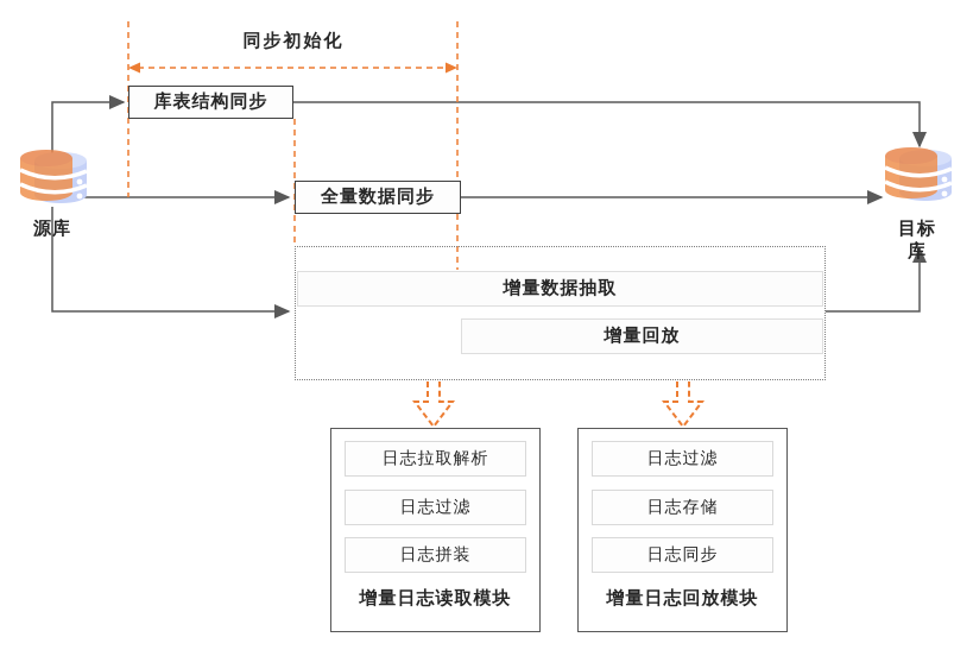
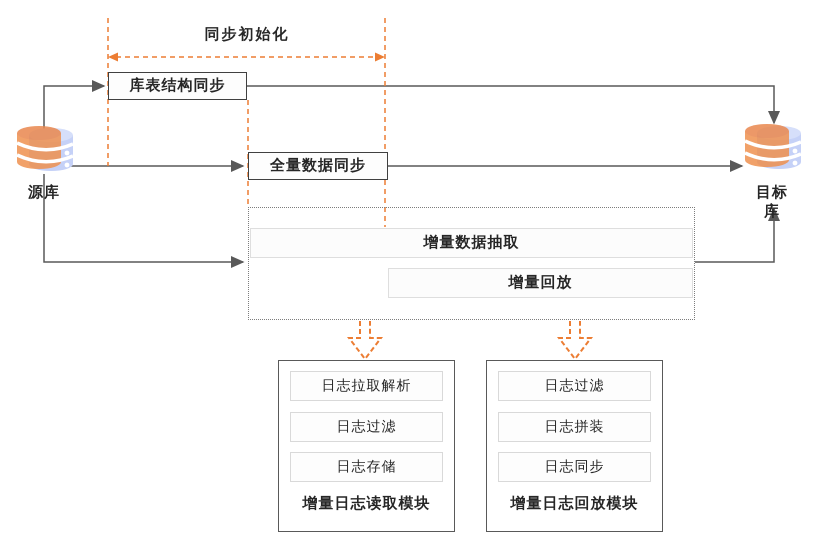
  同步初始化
  源库
  目标库
  库表结构同步
  全量数据同步
  增量数据抽取
  增量回放
  日志拉取解析
  日志过滤
- 日志拼装
+ 日志存储
  增量日志读取模块
  日志过滤
- 日志存储
+ 日志拼装
  日志同步
  增量日志回放模块
